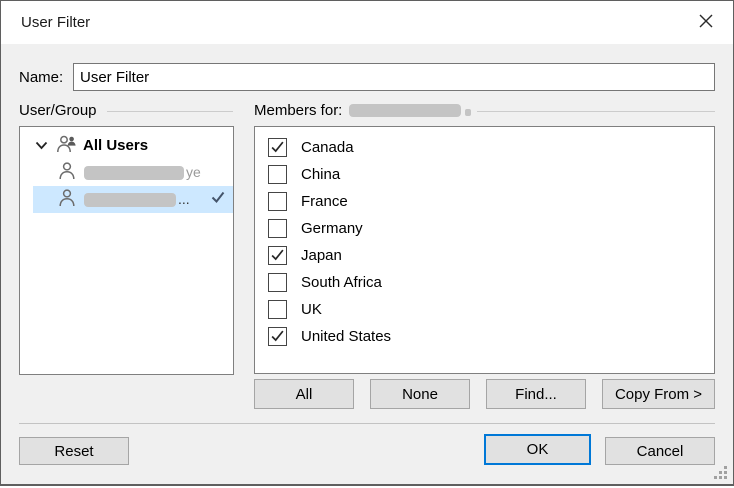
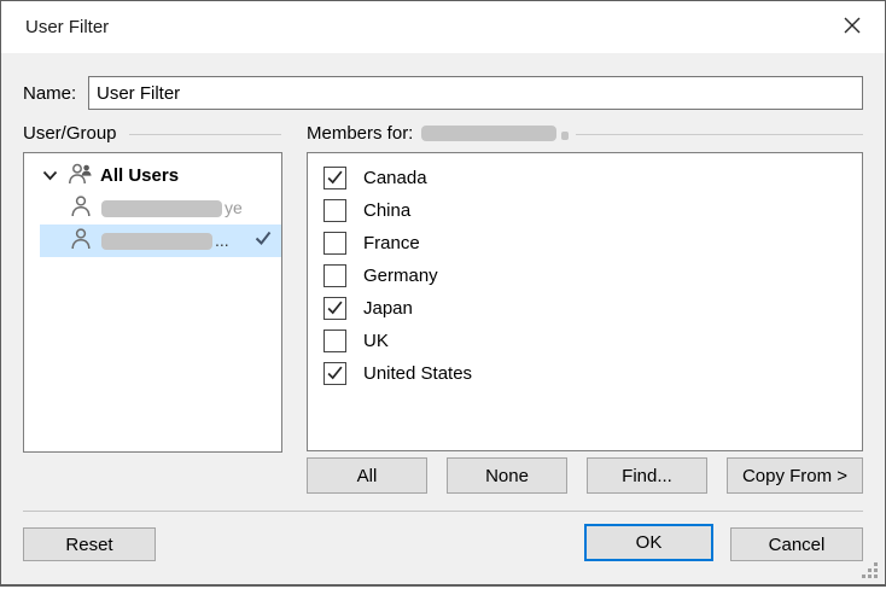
  User Filter
  Name:
  User Filter
  User/Group
  Members for:
  All Users
  ye
  ...
  Canada
  China
  France
  Germany
  Japan
- South Africa
  UK
  United States
  All
  None
  Find...
  Copy From >
  Reset
  OK
  Cancel
